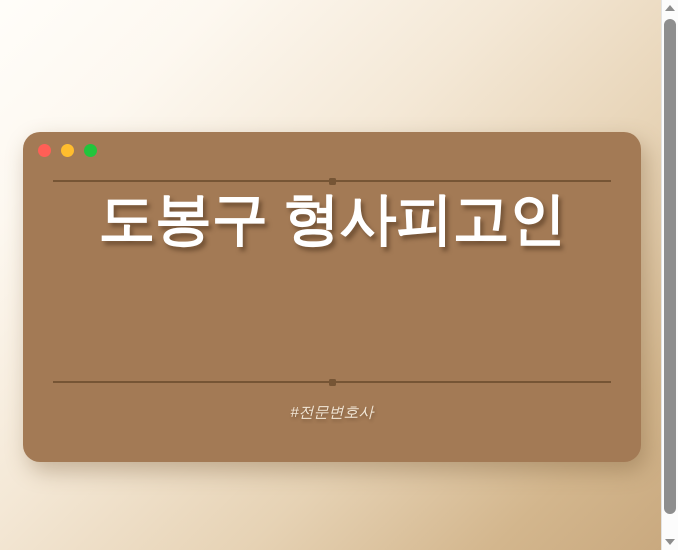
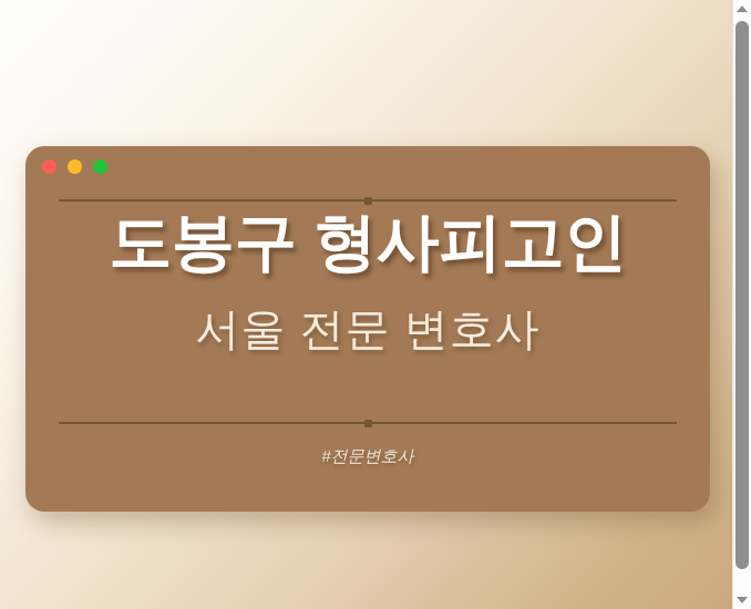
  도봉구 형사피고인
+ 서울 전문 변호사
  #전문변호사
